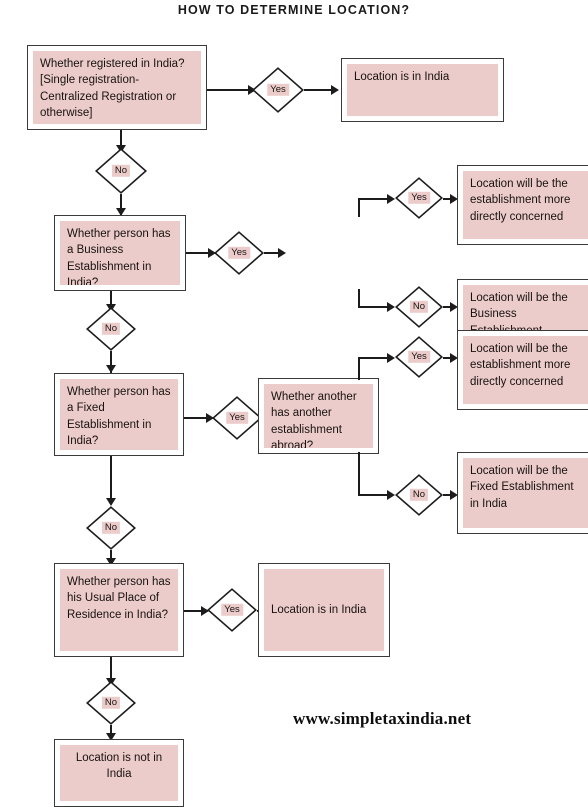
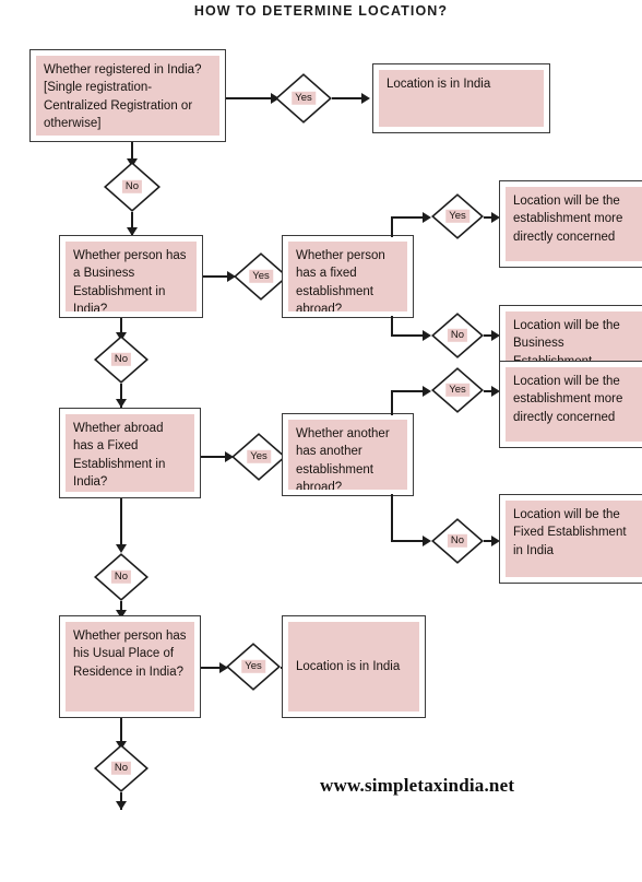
  HOW TO DETERMINE LOCATION?
  Whether registered in India? [Single registration-Centralized Registration or otherwise]
  Yes
  Location is in India
  No
  Whether person has a Business Establishment in India?
  Yes
+ Whether person has a fixed establishment abroad?
  Yes
  Location will be the establishment more directly concerned
  No
  No
- Whether person has a Fixed Establishment in India?
+ Whether abroad has a Fixed Establishment in India?
  Yes
  Whether another has another establishment abroad?
  Yes
  Location will be the establishment more directly concerned
  No
  Location will be the Fixed Establishment in India
  No
  Whether person has his Usual Place of Residence in India?
  Yes
  Location is in India
  No
- Location is not in India
  www.simpletaxindia.net
